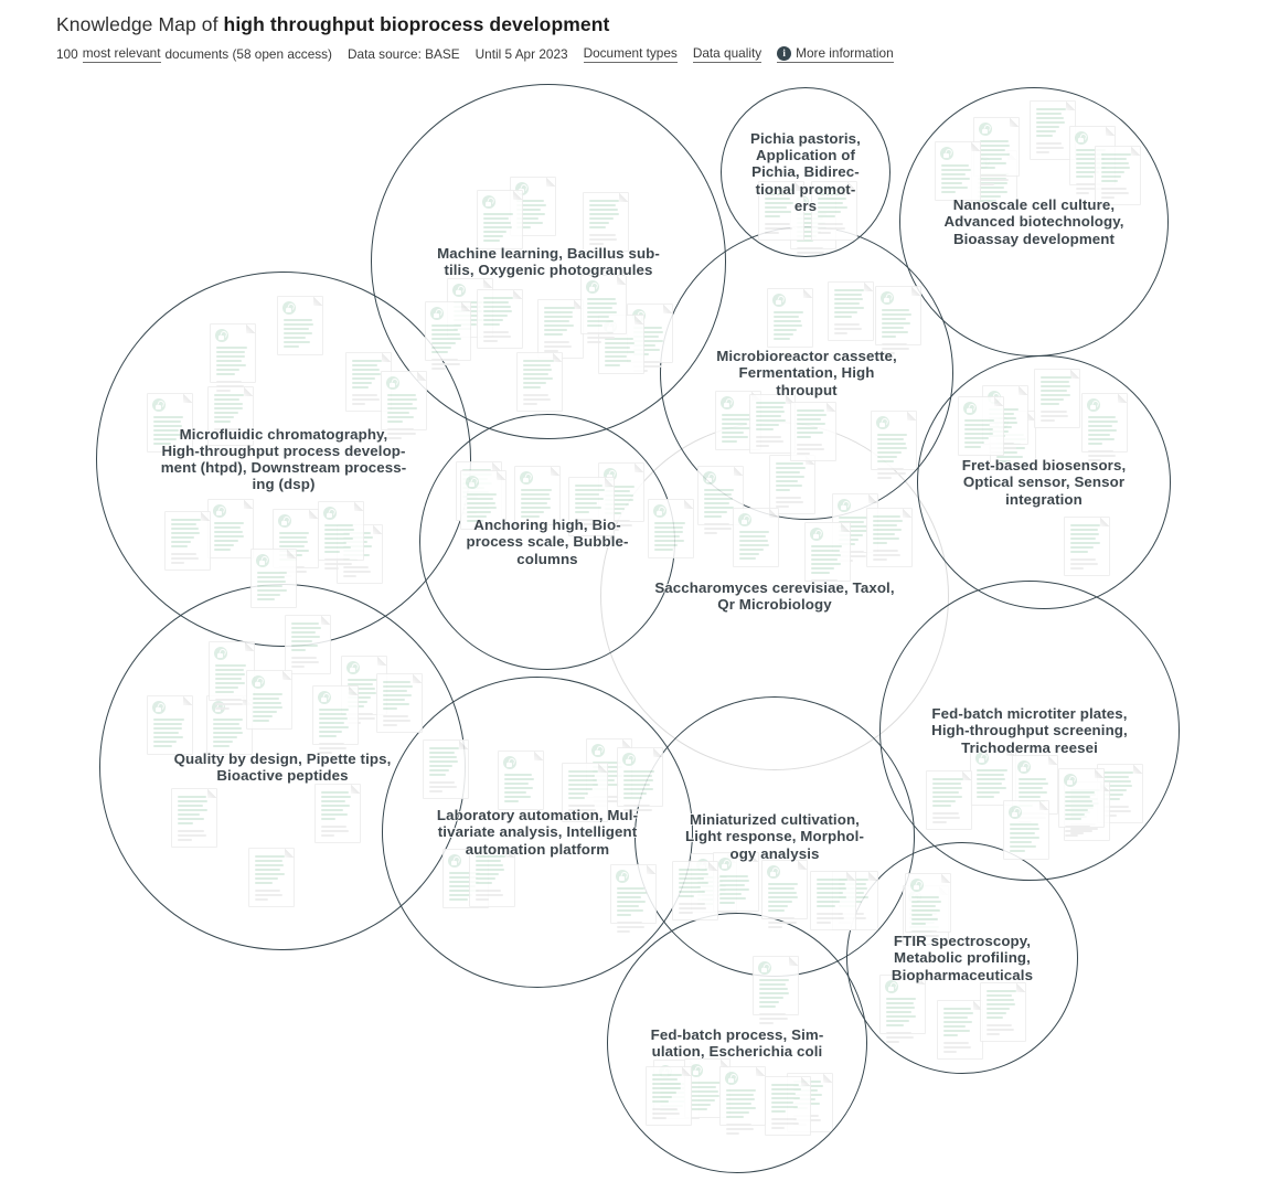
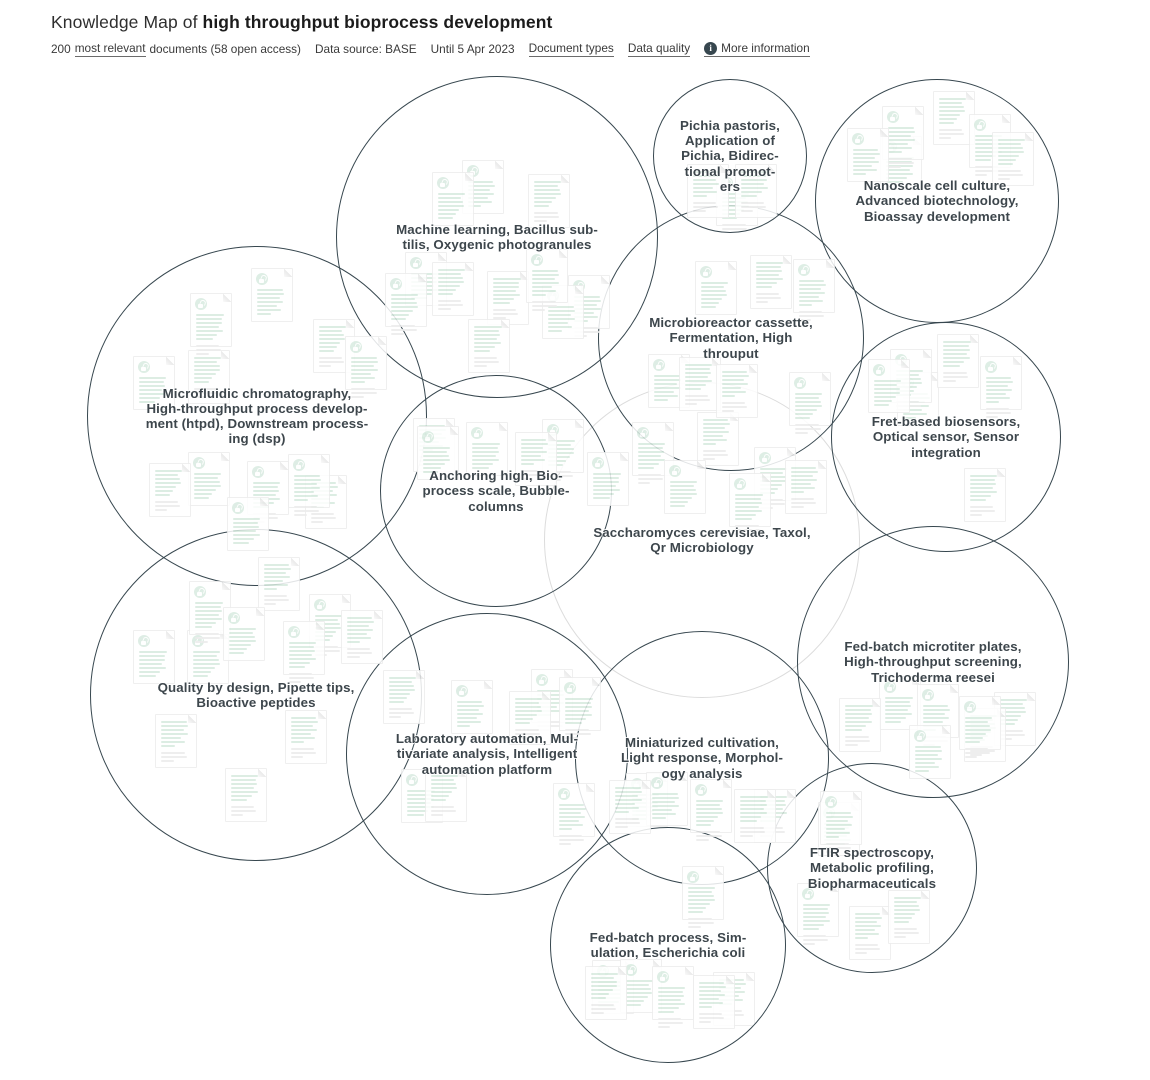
  Knowledge Map of high throughput bioprocess development
- 100
+ 200
  most relevant
  documents (58 open access)
  Data source: BASE
  Until 5 Apr 2023
  Document types
  Data quality
  i
  More information
  Saccharomyces cerevisiae, Taxol,
  Qr Microbiology
  Machine learning, Bacillus sub-
  tilis, Oxygenic photogranules
  Pichia pastoris,
  Application of
  Pichia, Bidirec-
  tional promot-
  ers
  Nanoscale cell culture,
  Advanced biotechnology,
  Bioassay development
  Microbioreactor cassette,
  Fermentation, High
  throuput
  Microfluidic chromatography,
  High-throughput process develop-
  ment (htpd), Downstream process-
  ing (dsp)
  Fret-based biosensors,
  Optical sensor, Sensor
  integration
  Anchoring high, Bio-
  process scale, Bubble-
  columns
  Fed-batch microtiter plates,
  High-throughput screening,
  Trichoderma reesei
  Quality by design, Pipette tips,
  Bioactive peptides
  Laboratory automation, Mul-
  tivariate analysis, Intelligent
  automation platform
  Miniaturized cultivation,
  Light response, Morphol-
  ogy analysis
  FTIR spectroscopy,
  Metabolic profiling,
  Biopharmaceuticals
  Fed-batch process, Sim-
  ulation, Escherichia coli
